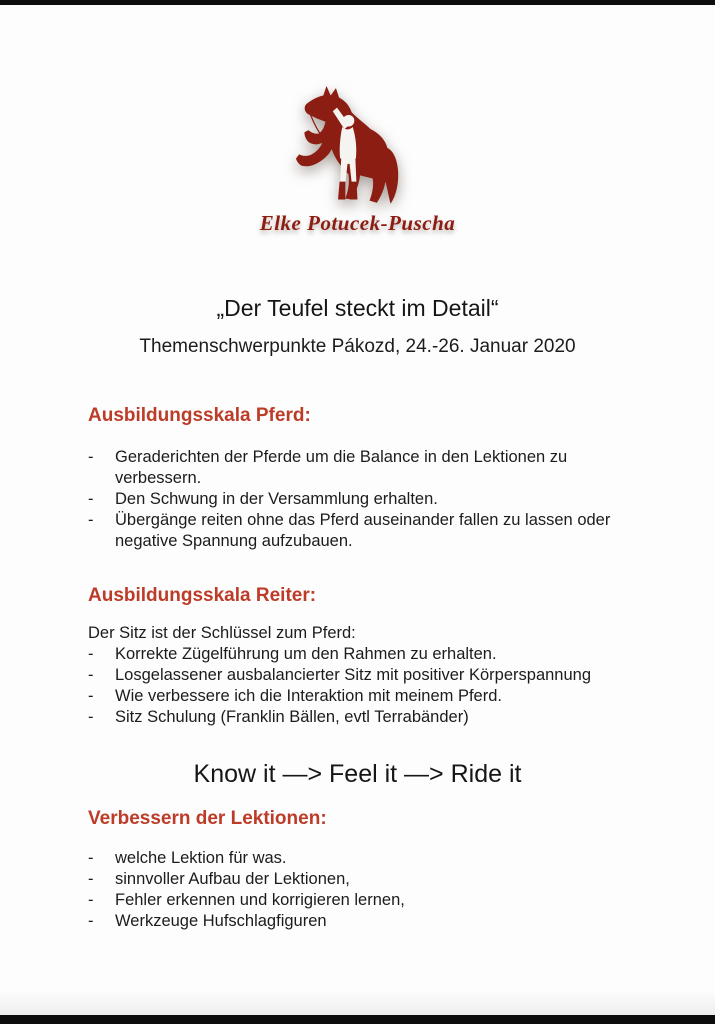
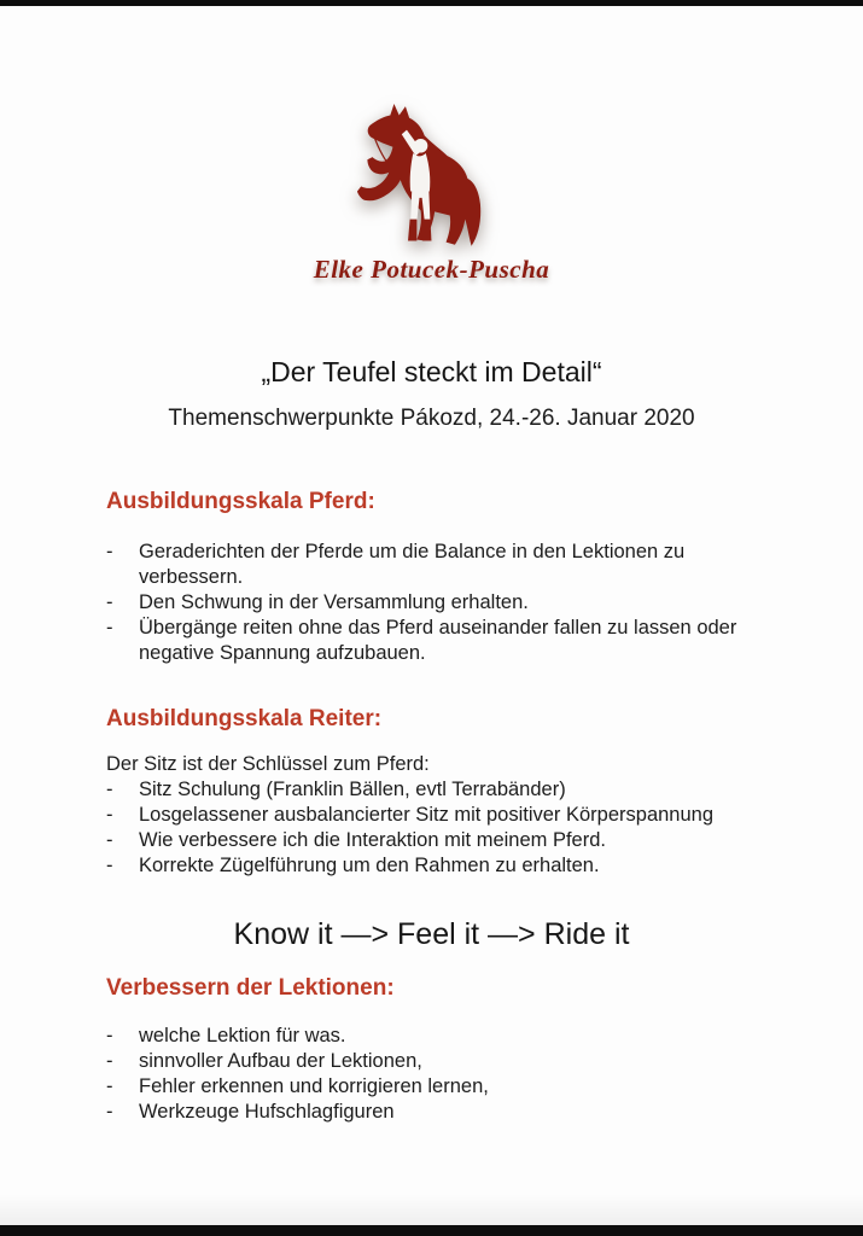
  Elke Potucek-Puscha
  „Der Teufel steckt im Detail“
  Themenschwerpunkte Pákozd, 24.-26. Januar 2020
  Ausbildungsskala Pferd:
  -
  Geraderichten der Pferde um die Balance in den Lektionen zu verbessern.
  -
  Den Schwung in der Versammlung erhalten.
  -
  Übergänge reiten ohne das Pferd auseinander fallen zu lassen oder negative Spannung aufzubauen.
  Ausbildungsskala Reiter:
  Der Sitz ist der Schlüssel zum Pferd:
  -
- Korrekte Zügelführung um den Rahmen zu erhalten.
+ Sitz Schulung (Franklin Bällen, evtl Terrabänder)
  -
  Losgelassener ausbalancierter Sitz mit positiver Körperspannung
  -
  Wie verbessere ich die Interaktion mit meinem Pferd.
  -
- Sitz Schulung (Franklin Bällen, evtl Terrabänder)
+ Korrekte Zügelführung um den Rahmen zu erhalten.
  Know it —> Feel it —> Ride it
  Verbessern der Lektionen:
  -
  welche Lektion für was.
  -
  sinnvoller Aufbau der Lektionen,
  -
  Fehler erkennen und korrigieren lernen,
  -
  Werkzeuge Hufschlagfiguren
